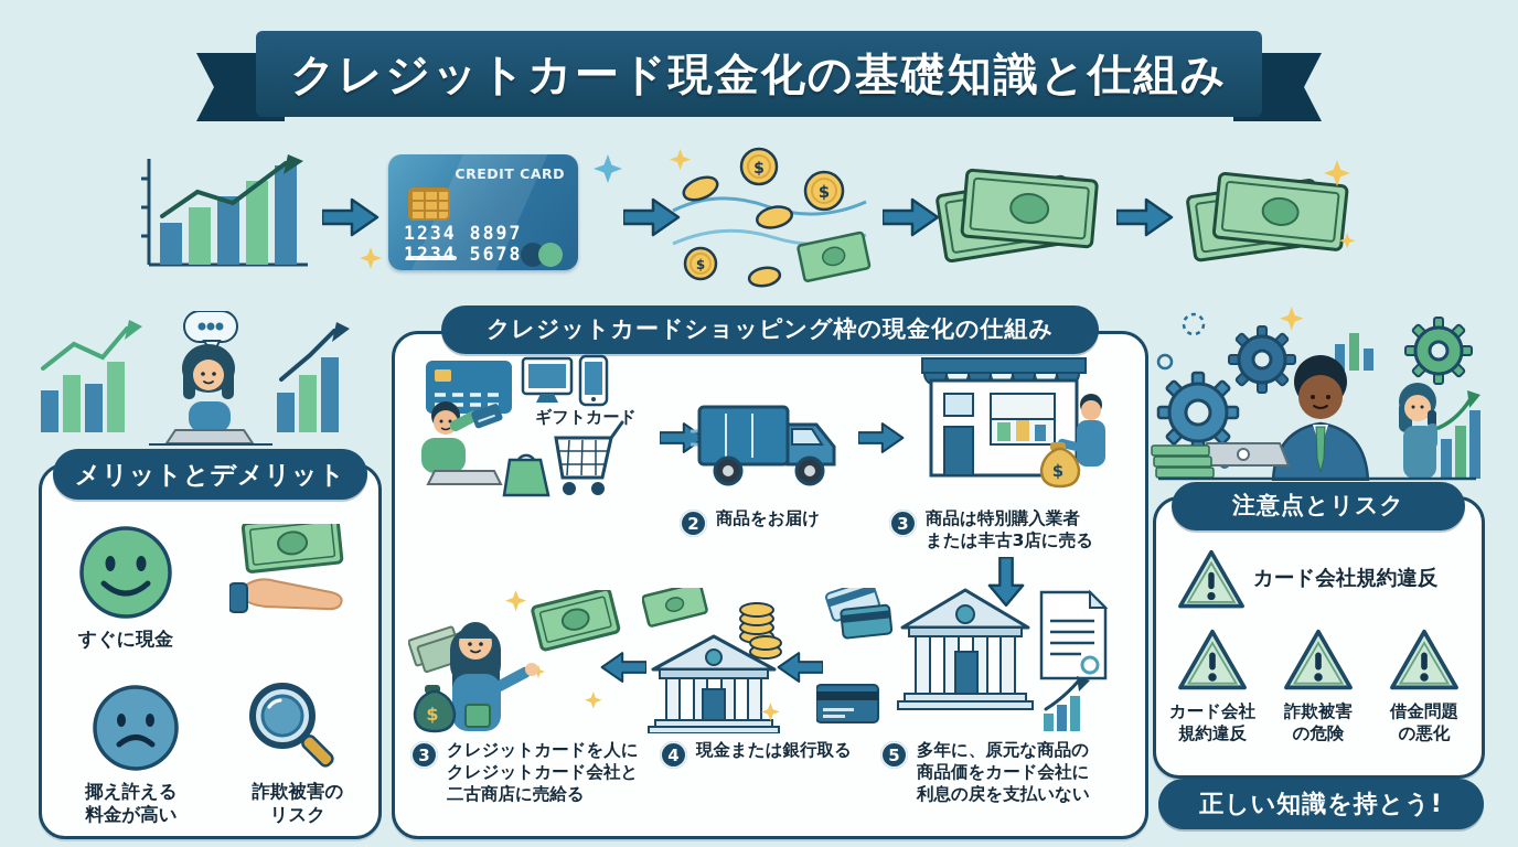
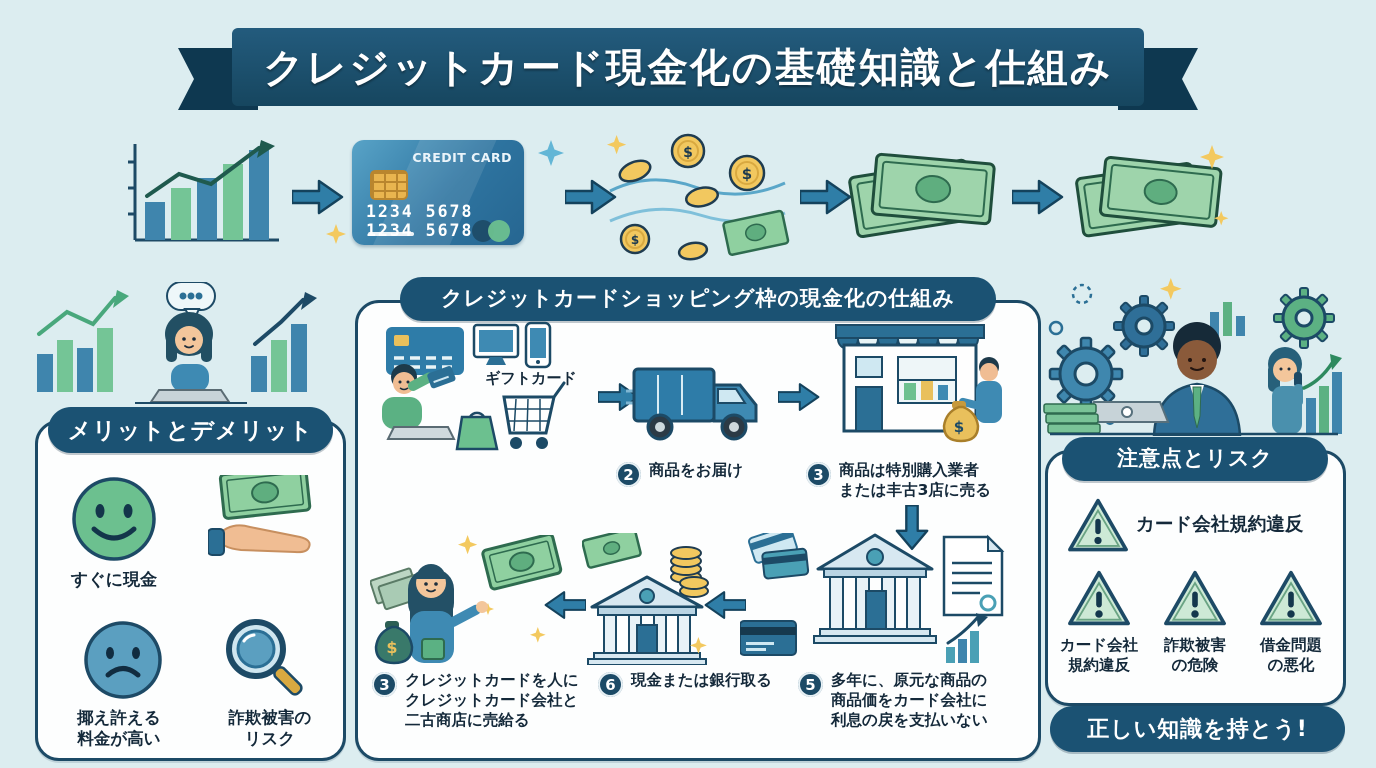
  クレジットカード現金化の基礎知識と仕組み
  CREDIT CARD
- 1234 8897 1234 5678
+ 1234 5678 1234 5678
  $
  $
  $
  クレジットカードショッピング枠の現金化の仕組み
  ギフトカード
  $
  2
  商品をお届け
  3
  商品は特別購入業者
  または丰古3店に売る
  $
  3
  クレジットカードを人に
  クレジットカード会社と
  二古商店に売給る
- 4
+ 6
  現金または銀行取る
  5
  多年に、原元な商品の
  商品価をカード会社に
  利息の戻を支払いない
  メリットとデメリット
  すぐに現金
  揶え許える
  料金が高い
  詐欺被害の
  リスク
  注意点とリスク
  カード会社規約違反
  カード会社
  規約違反
  詐欺被害
  の危険
  借金問題
  の悪化
  正しい知識を持とう!
